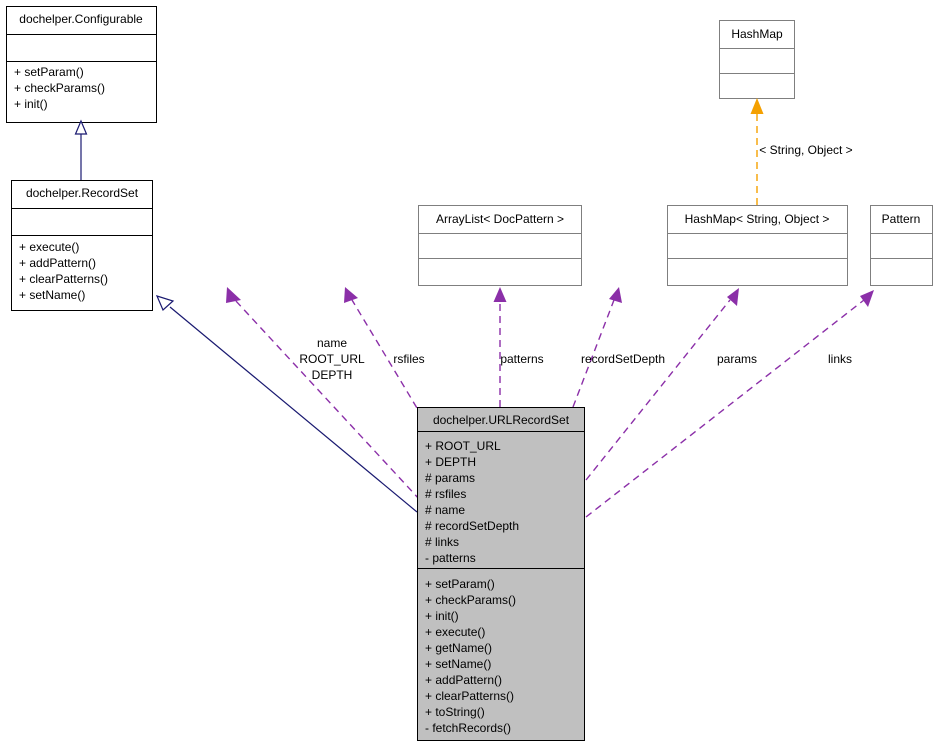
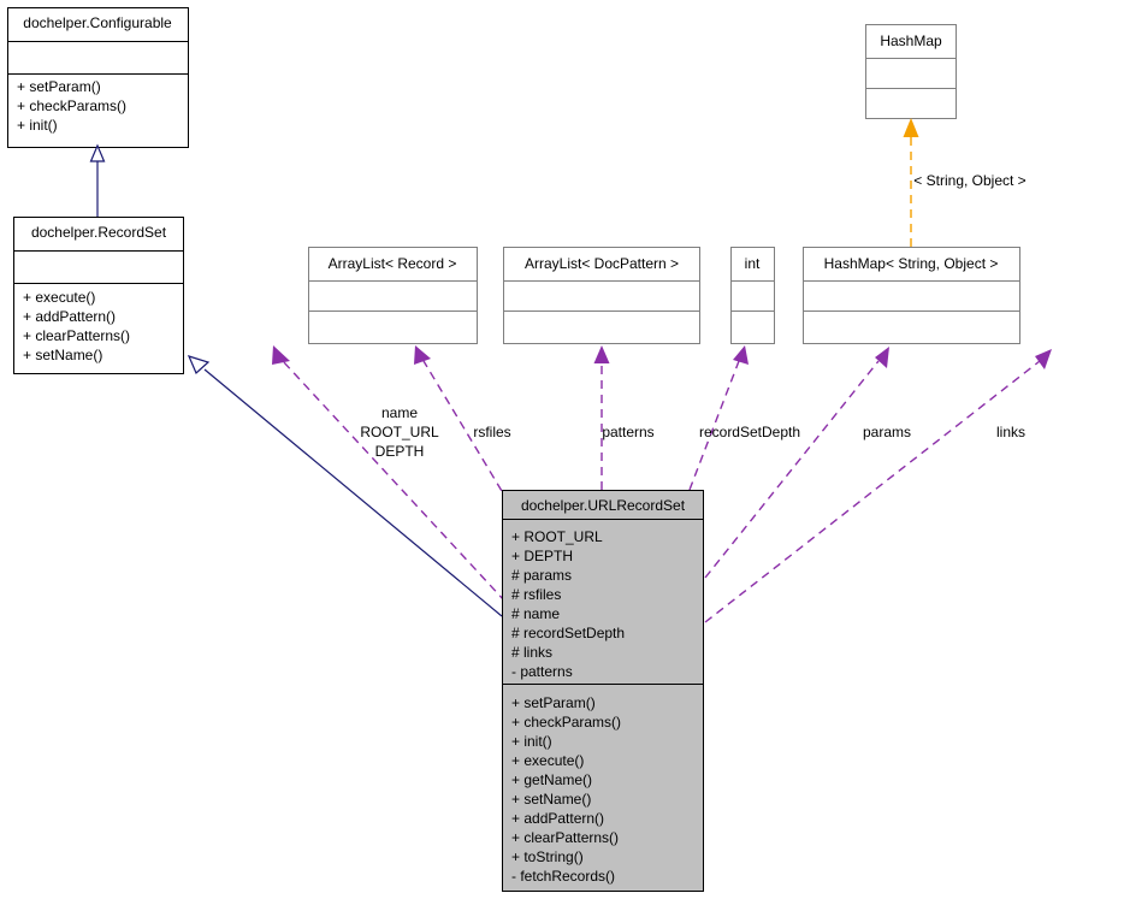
  dochelper.Configurable
  + setParam()
  + checkParams()
  + init()
  dochelper.RecordSet
  + execute()
  + addPattern()
  + clearPatterns()
  + setName()
  HashMap
  < String, Object >
+ ArrayList< Record >
  ArrayList< DocPattern >
+ int
  HashMap< String, Object >
- Pattern
  name
  ROOT_URL
  DEPTH
  rsfiles
  patterns
  recordSetDepth
  params
  links
  dochelper.URLRecordSet
  + ROOT_URL
  + DEPTH
  # params
  # rsfiles
  # name
  # recordSetDepth
  # links
  - patterns
  + setParam()
  + checkParams()
  + init()
  + execute()
  + getName()
  + setName()
  + addPattern()
  + clearPatterns()
  + toString()
  - fetchRecords()
